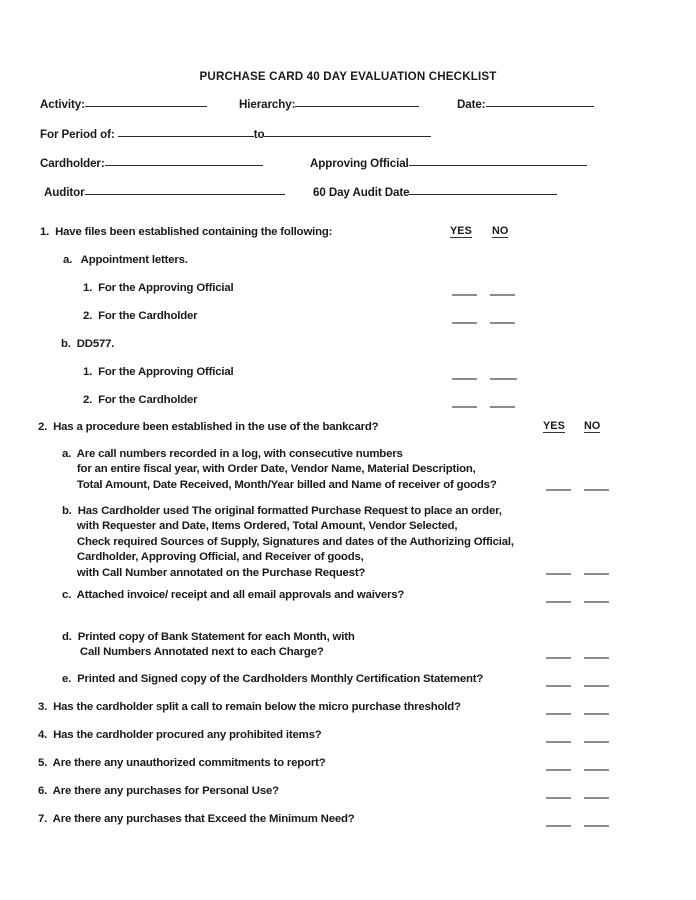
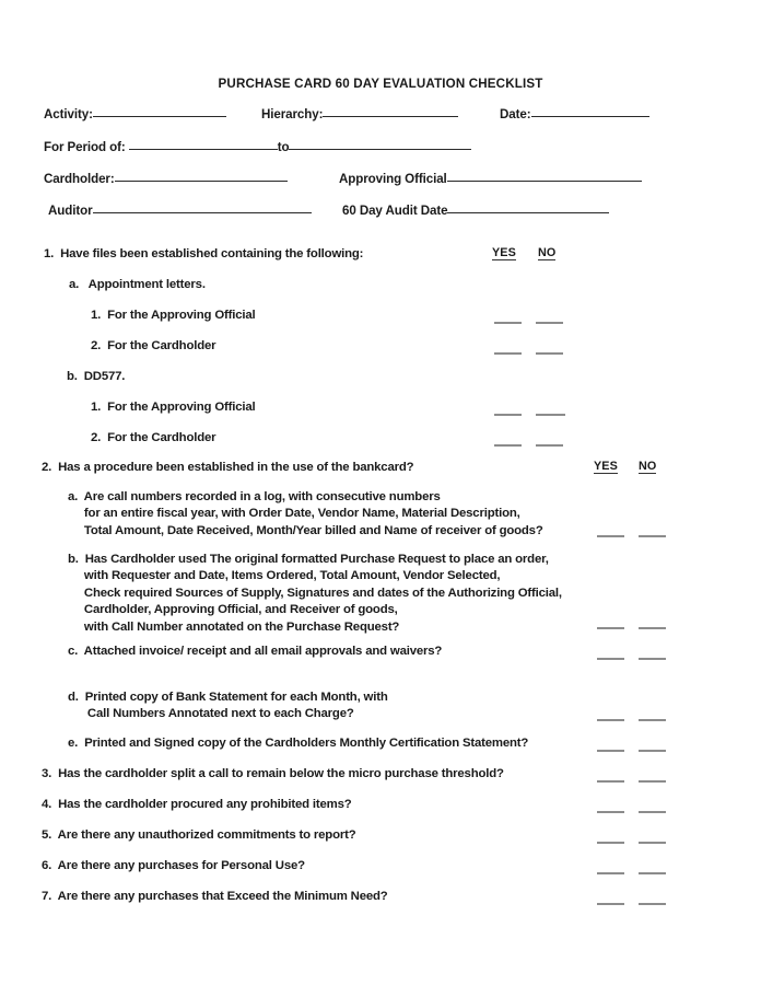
- PURCHASE CARD 40 DAY EVALUATION CHECKLIST
+ PURCHASE CARD 60 DAY EVALUATION CHECKLIST
  Activity:
  Hierarchy:
  Date:
  For Period of:
  to
  Cardholder:
  Approving Official
  Auditor
  60 Day Audit Date
  1. Have files been established containing the following:
  YES
  NO
  a. Appointment letters.
  1. For the Approving Official
  2. For the Cardholder
  b. DD577.
  1. For the Approving Official
  2. For the Cardholder
  2. Has a procedure been established in the use of the bankcard?
  YES
  NO
  a. Are call numbers recorded in a log, with consecutive numbers
  for an entire fiscal year, with Order Date, Vendor Name, Material Description,
  Total Amount, Date Received, Month/Year billed and Name of receiver of goods?
  b. Has Cardholder used The original formatted Purchase Request to place an order,
  with Requester and Date, Items Ordered, Total Amount, Vendor Selected,
  Check required Sources of Supply, Signatures and dates of the Authorizing Official,
  Cardholder, Approving Official, and Receiver of goods,
  with Call Number annotated on the Purchase Request?
  c. Attached invoice/ receipt and all email approvals and waivers?
  d. Printed copy of Bank Statement for each Month, with
  Call Numbers Annotated next to each Charge?
  e. Printed and Signed copy of the Cardholders Monthly Certification Statement?
  3. Has the cardholder split a call to remain below the micro purchase threshold?
  4. Has the cardholder procured any prohibited items?
  5. Are there any unauthorized commitments to report?
  6. Are there any purchases for Personal Use?
  7. Are there any purchases that Exceed the Minimum Need?
